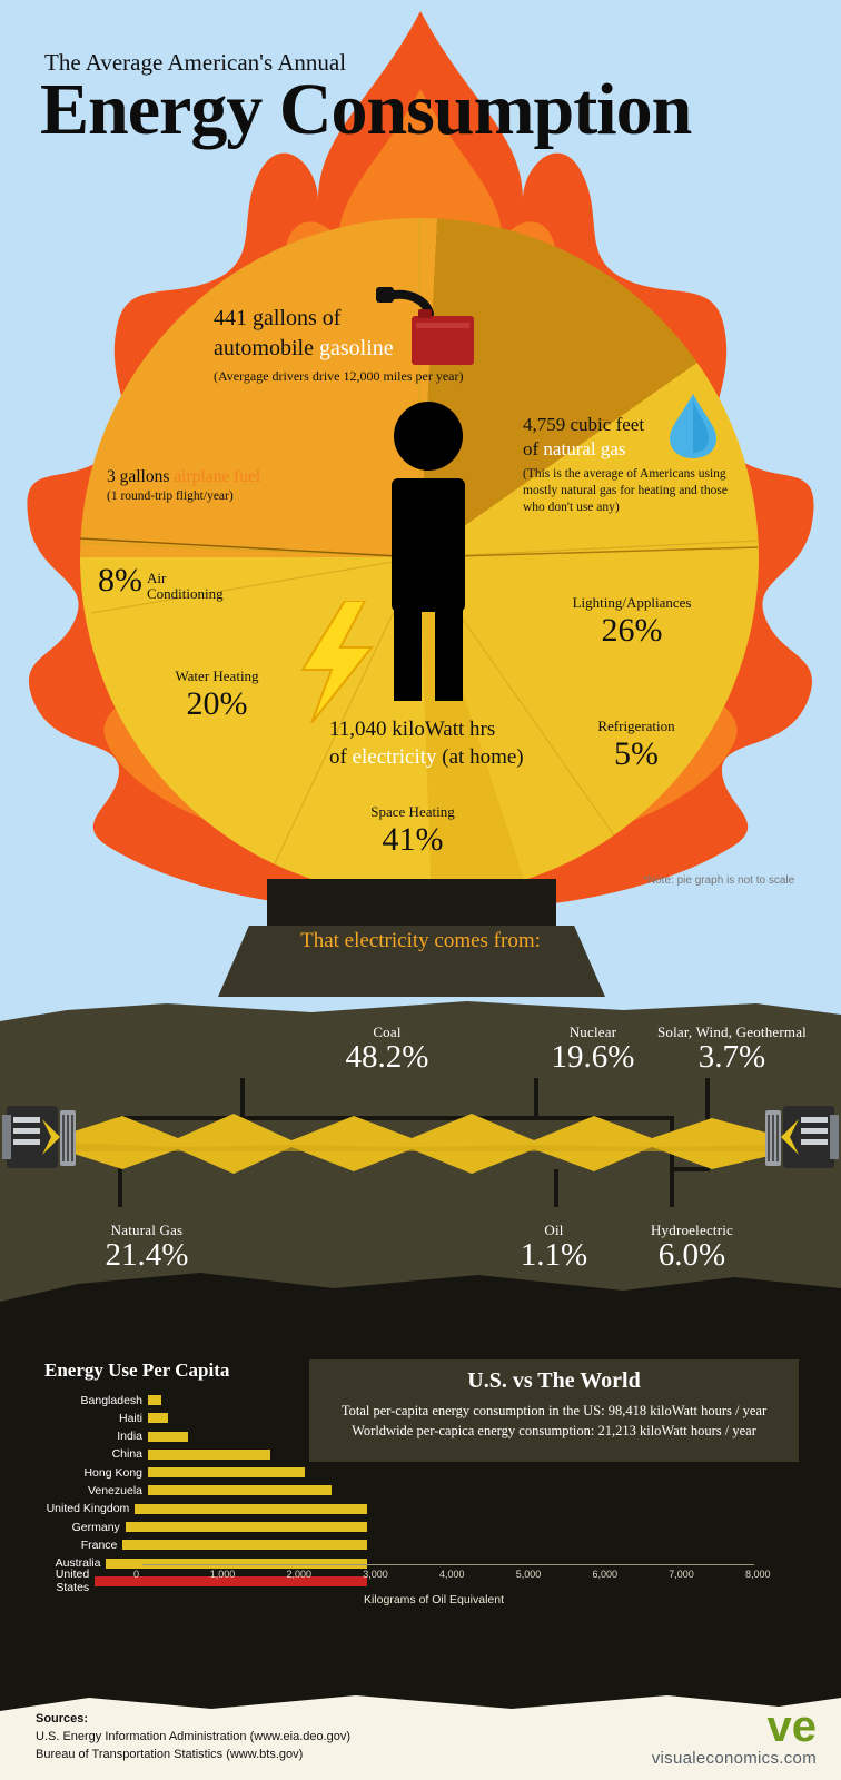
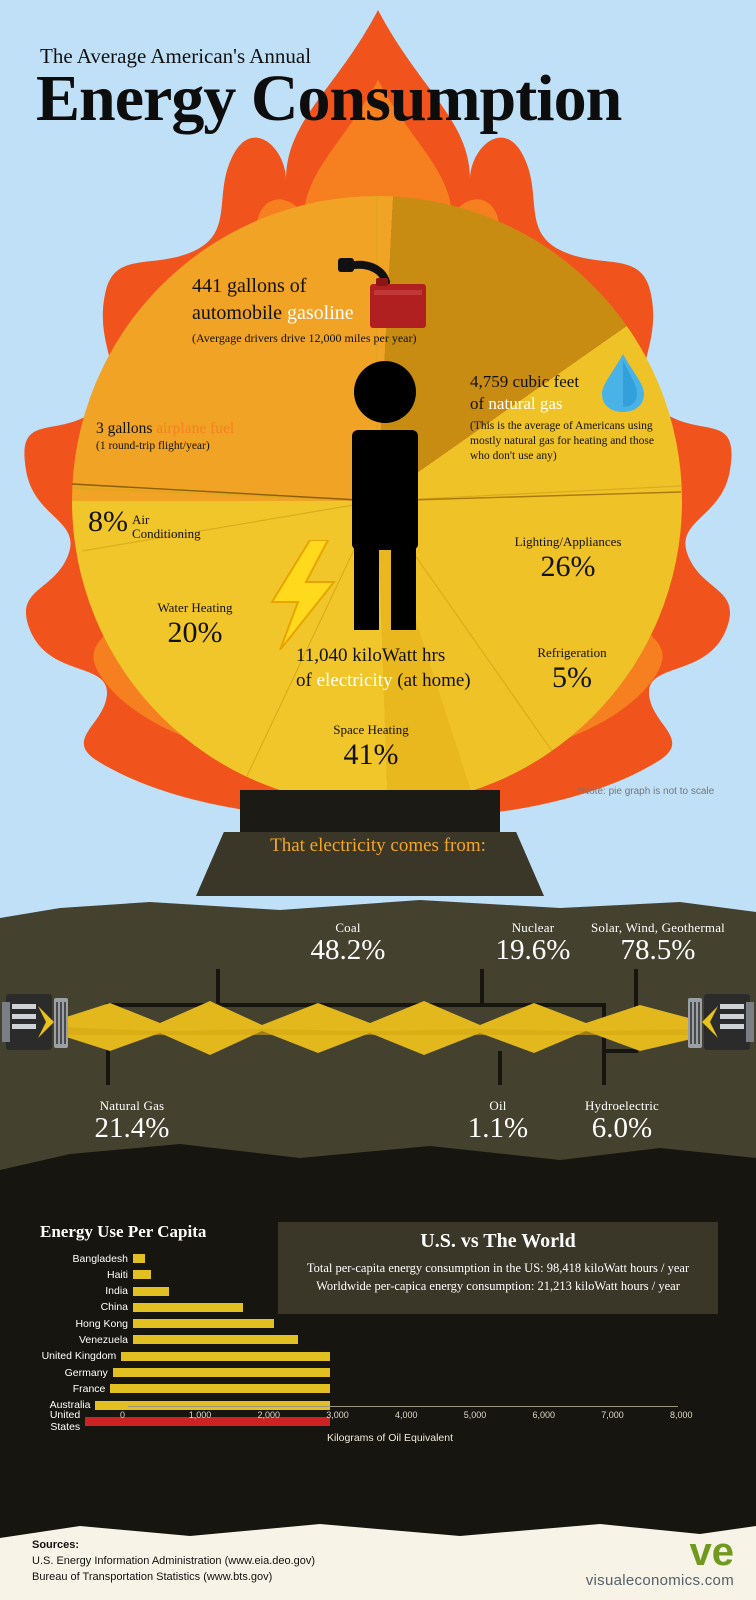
  441 gallons of
  automobile gasoline
  (Avergage drivers drive 12,000 miles per year)
  4,759 cubic feet
  of natural gas
  (This is the average of Americans using mostly natural gas for heating and those who don't use any)
  3 gallons airplane fuel
  (1 round-trip flight/year)
  11,040 kiloWatt hrs
  of electricity (at home)
  8% Air Conditioning
  Water Heating
  20%
  Space Heating
  41%
  Lighting/Appliances
  26%
  Refrigeration
  5%
  *Note: pie graph is not to scale
  The Average American's Annual
  Energy Consumption
  That electricity comes from:
  Coal
  48.2%
  Nuclear
  19.6%
  Solar, Wind, Geothermal
- 3.7%
+ 78.5%
  Natural Gas
  21.4%
  Oil
  1.1%
  Hydroelectric
  6.0%
  Energy Use Per Capita
  Bangladesh
  Haiti
  India
  China
  Hong Kong
  Venezuela
  United Kingdom
  Germany
  France
  Australia
  United States
  0
  1,000
  2,000
  3,000
  4,000
  5,000
  6,000
  7,000
  8,000
  Kilograms of Oil Equivalent
  U.S. vs The World
  Total per-capita energy consumption in the US: 98,418 kiloWatt hours / year
  Worldwide per-capica energy consumption: 21,213 kiloWatt hours / year
  Sources:
  U.S. Energy Information Administration (www.eia.deo.gov)
  Bureau of Transportation Statistics (www.bts.gov)
  ve
  visualeconomics.com
